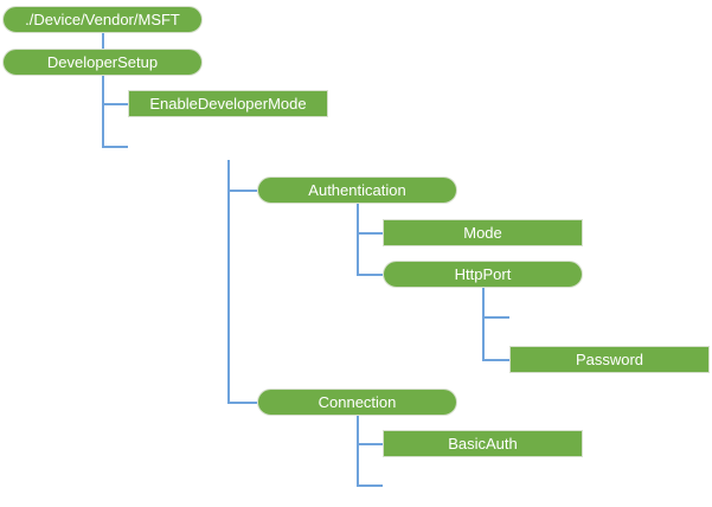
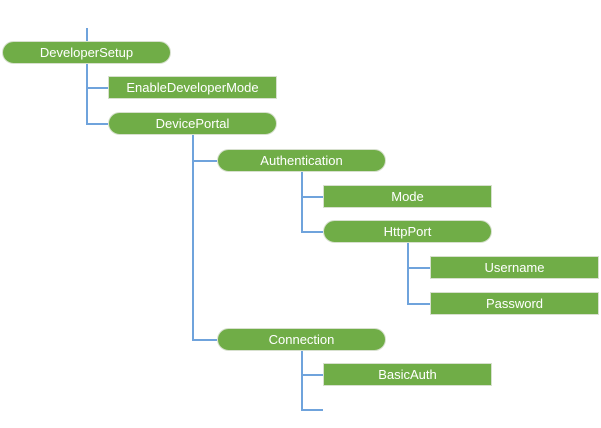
- ./Device/Vendor/MSFT
  DeveloperSetup
  EnableDeveloperMode
+ DevicePortal
  Authentication
  Mode
  HttpPort
+ Username
  Password
  Connection
  BasicAuth
